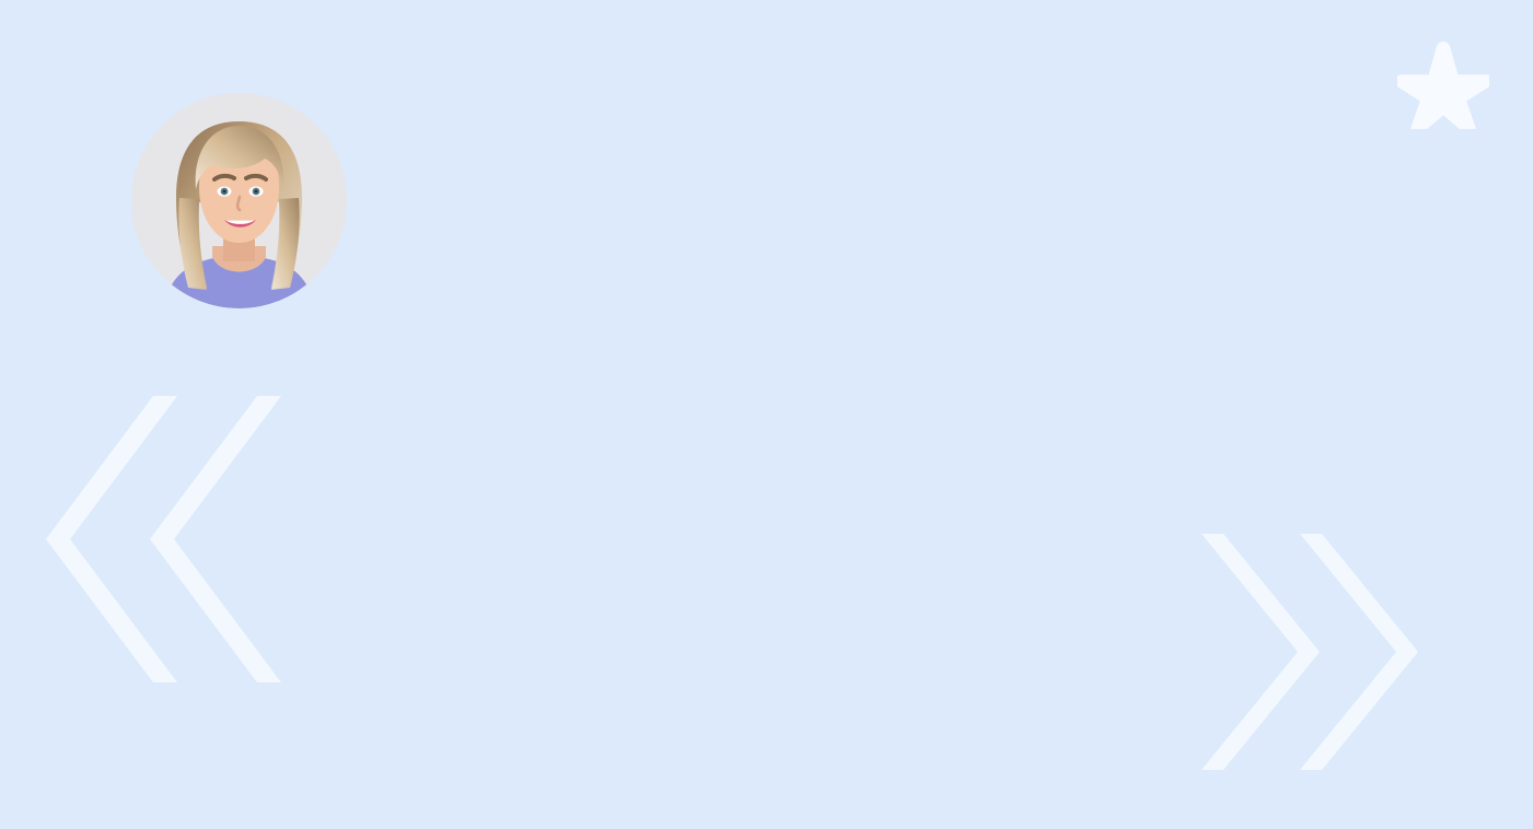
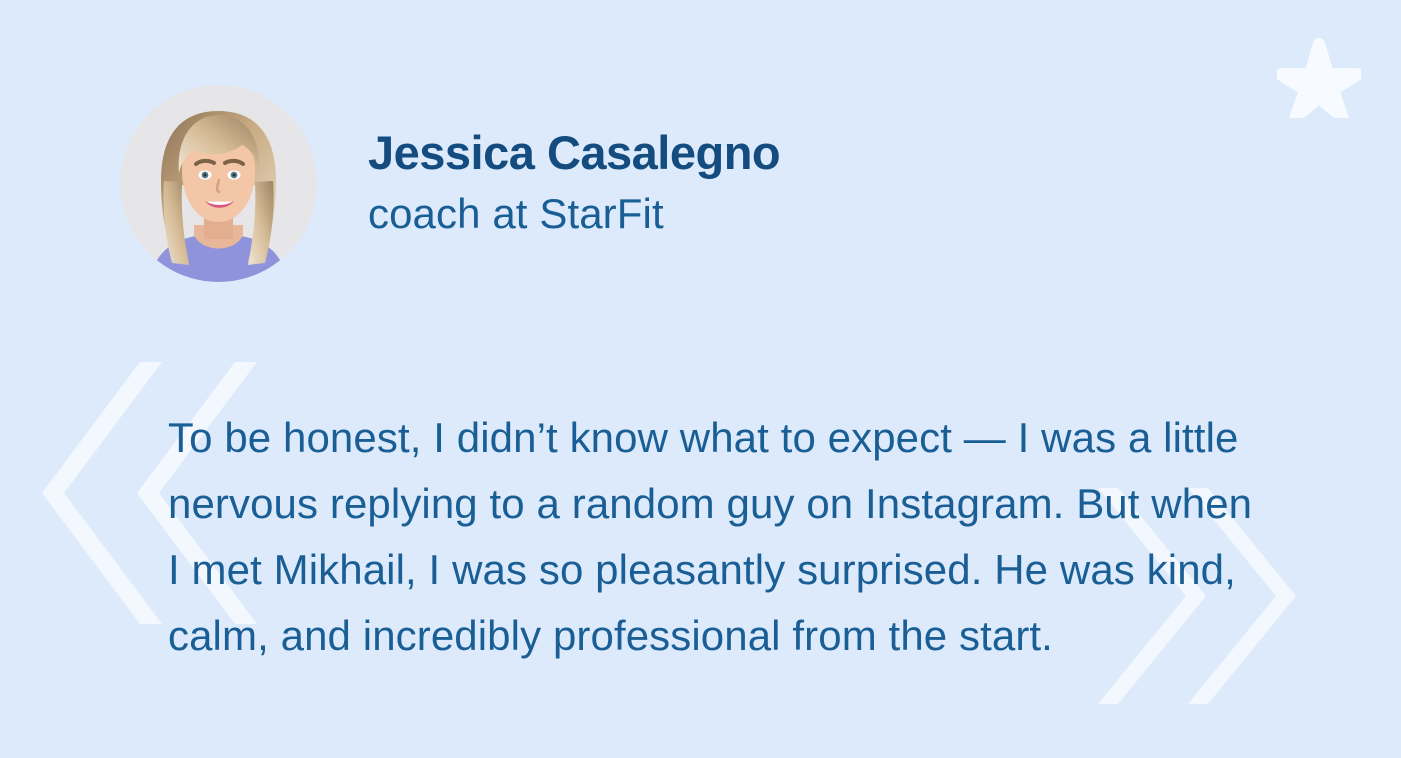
+ Jessica Casalegno
+ coach at StarFit
+ To be honest, I didn’t know what to expect — I was a little
+ nervous replying to a random guy on Instagram. But when
+ I met Mikhail, I was so pleasantly surprised. He was kind,
+ calm, and incredibly professional from the start.
